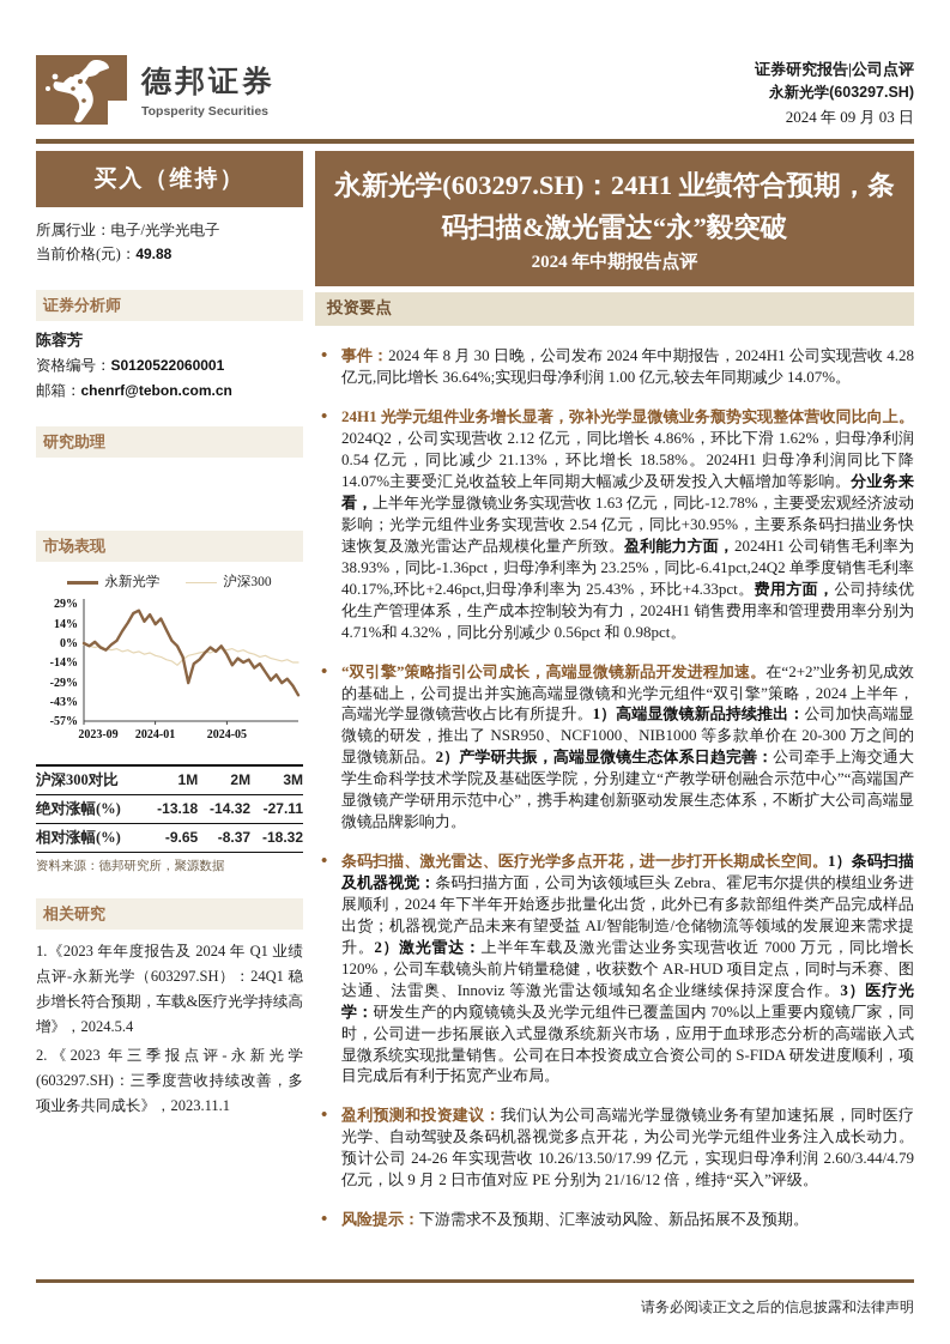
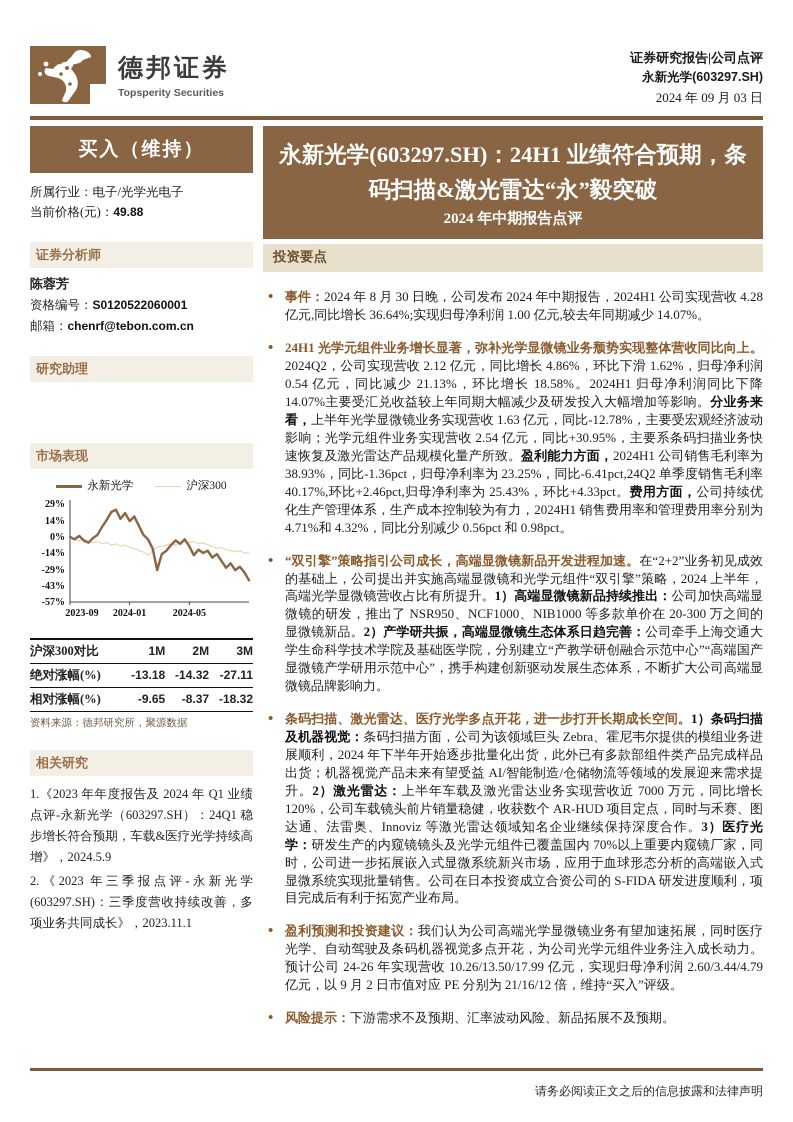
  德邦证券
  Topsperity Securities
  证券研究报告|公司点评
  永新光学(603297.SH)
  2024 年 09 月 03 日
  买入（维持）
  所属行业：电子/光学光电子
  当前价格(元)：49.88
  证券分析师
  陈蓉芳
  资格编号：S0120522060001
  邮箱：chenrf@tebon.com.cn
  研究助理
  市场表现
  永新光学
  沪深300
  29%
  14%
  0%
  -14%
  -29%
  -43%
  -57%
  2023-09
  2024-01
  2024-05
  沪深300对比	1M	2M	3M
  绝对涨幅(%)	-13.18	-14.32	-27.11
  相对涨幅(%)	-9.65	-8.37	-18.32
  资料来源：德邦研究所，聚源数据
  相关研究
- 1.《2023 年年度报告及 2024 年 Q1 业绩点评-永新光学（603297.SH）：24Q1 稳步增长符合预期，车载&医疗光学持续高增》，2024.5.4
+ 1.《2023 年年度报告及 2024 年 Q1 业绩点评-永新光学（603297.SH）：24Q1 稳步增长符合预期，车载&医疗光学持续高增》，2024.5.9
  2.《2023 年三季报点评-永新光学(603297.SH)：三季度营收持续改善，多项业务共同成长》，2023.11.1
  永新光学(603297.SH)：24H1 业绩符合预期，条码扫描&激光雷达“永”毅突破
  2024 年中期报告点评
  投资要点
  事件：2024 年 8 月 30 日晚，公司发布 2024 年中期报告，2024H1 公司实现营收 4.28 亿元,同比增长 36.64%;实现归母净利润 1.00 亿元,较去年同期减少 14.07%。
  24H1 光学元组件业务增长显著，弥补光学显微镜业务颓势实现整体营收同比向上。2024Q2，公司实现营收 2.12 亿元，同比增长 4.86%，环比下滑 1.62%，归母净利润 0.54 亿元，同比减少 21.13%，环比增长 18.58%。2024H1 归母净利润同比下降 14.07%主要受汇兑收益较上年同期大幅减少及研发投入大幅增加等影响。分业务来看，上半年光学显微镜业务实现营收 1.63 亿元，同比-12.78%，主要受宏观经济波动影响；光学元组件业务实现营收 2.54 亿元，同比+30.95%，主要系条码扫描业务快速恢复及激光雷达产品规模化量产所致。盈利能力方面，2024H1 公司销售毛利率为 38.93%，同比-1.36pct，归母净利率为 23.25%，同比-6.41pct,24Q2 单季度销售毛利率 40.17%,环比+2.46pct,归母净利率为 25.43%，环比+4.33pct。费用方面，公司持续优化生产管理体系，生产成本控制较为有力，2024H1 销售费用率和管理费用率分别为 4.71%和 4.32%，同比分别减少 0.56pct 和 0.98pct。
  “双引擎”策略指引公司成长，高端显微镜新品开发进程加速。在“2+2”业务初见成效的基础上，公司提出并实施高端显微镜和光学元组件“双引擎”策略，2024 上半年，高端光学显微镜营收占比有所提升。1）高端显微镜新品持续推出：公司加快高端显微镜的研发，推出了 NSR950、NCF1000、NIB1000 等多款单价在 20-300 万之间的显微镜新品。2）产学研共振，高端显微镜生态体系日趋完善：公司牵手上海交通大学生命科学技术学院及基础医学院，分别建立“产教学研创融合示范中心”“高端国产显微镜产学研用示范中心”，携手构建创新驱动发展生态体系，不断扩大公司高端显微镜品牌影响力。
  条码扫描、激光雷达、医疗光学多点开花，进一步打开长期成长空间。1）条码扫描及机器视觉：条码扫描方面，公司为该领域巨头 Zebra、霍尼韦尔提供的模组业务进展顺利，2024 年下半年开始逐步批量化出货，此外已有多款部组件类产品完成样品出货；机器视觉产品未来有望受益 AI/智能制造/仓储物流等领域的发展迎来需求提升。2）激光雷达：上半年车载及激光雷达业务实现营收近 7000 万元，同比增长 120%，公司车载镜头前片销量稳健，收获数个 AR-HUD 项目定点，同时与禾赛、图达通、法雷奥、Innoviz 等激光雷达领域知名企业继续保持深度合作。3）医疗光学：研发生产的内窥镜镜头及光学元组件已覆盖国内 70%以上重要内窥镜厂家，同时，公司进一步拓展嵌入式显微系统新兴市场，应用于血球形态分析的高端嵌入式显微系统实现批量销售。公司在日本投资成立合资公司的 S-FIDA 研发进度顺利，项目完成后有利于拓宽产业布局。
  盈利预测和投资建议：我们认为公司高端光学显微镜业务有望加速拓展，同时医疗光学、自动驾驶及条码机器视觉多点开花，为公司光学元组件业务注入成长动力。预计公司 24-26 年实现营收 10.26/13.50/17.99 亿元，实现归母净利润 2.60/3.44/4.79 亿元，以 9 月 2 日市值对应 PE 分别为 21/16/12 倍，维持“买入”评级。
  风险提示：下游需求不及预期、汇率波动风险、新品拓展不及预期。
  请务必阅读正文之后的信息披露和法律声明
